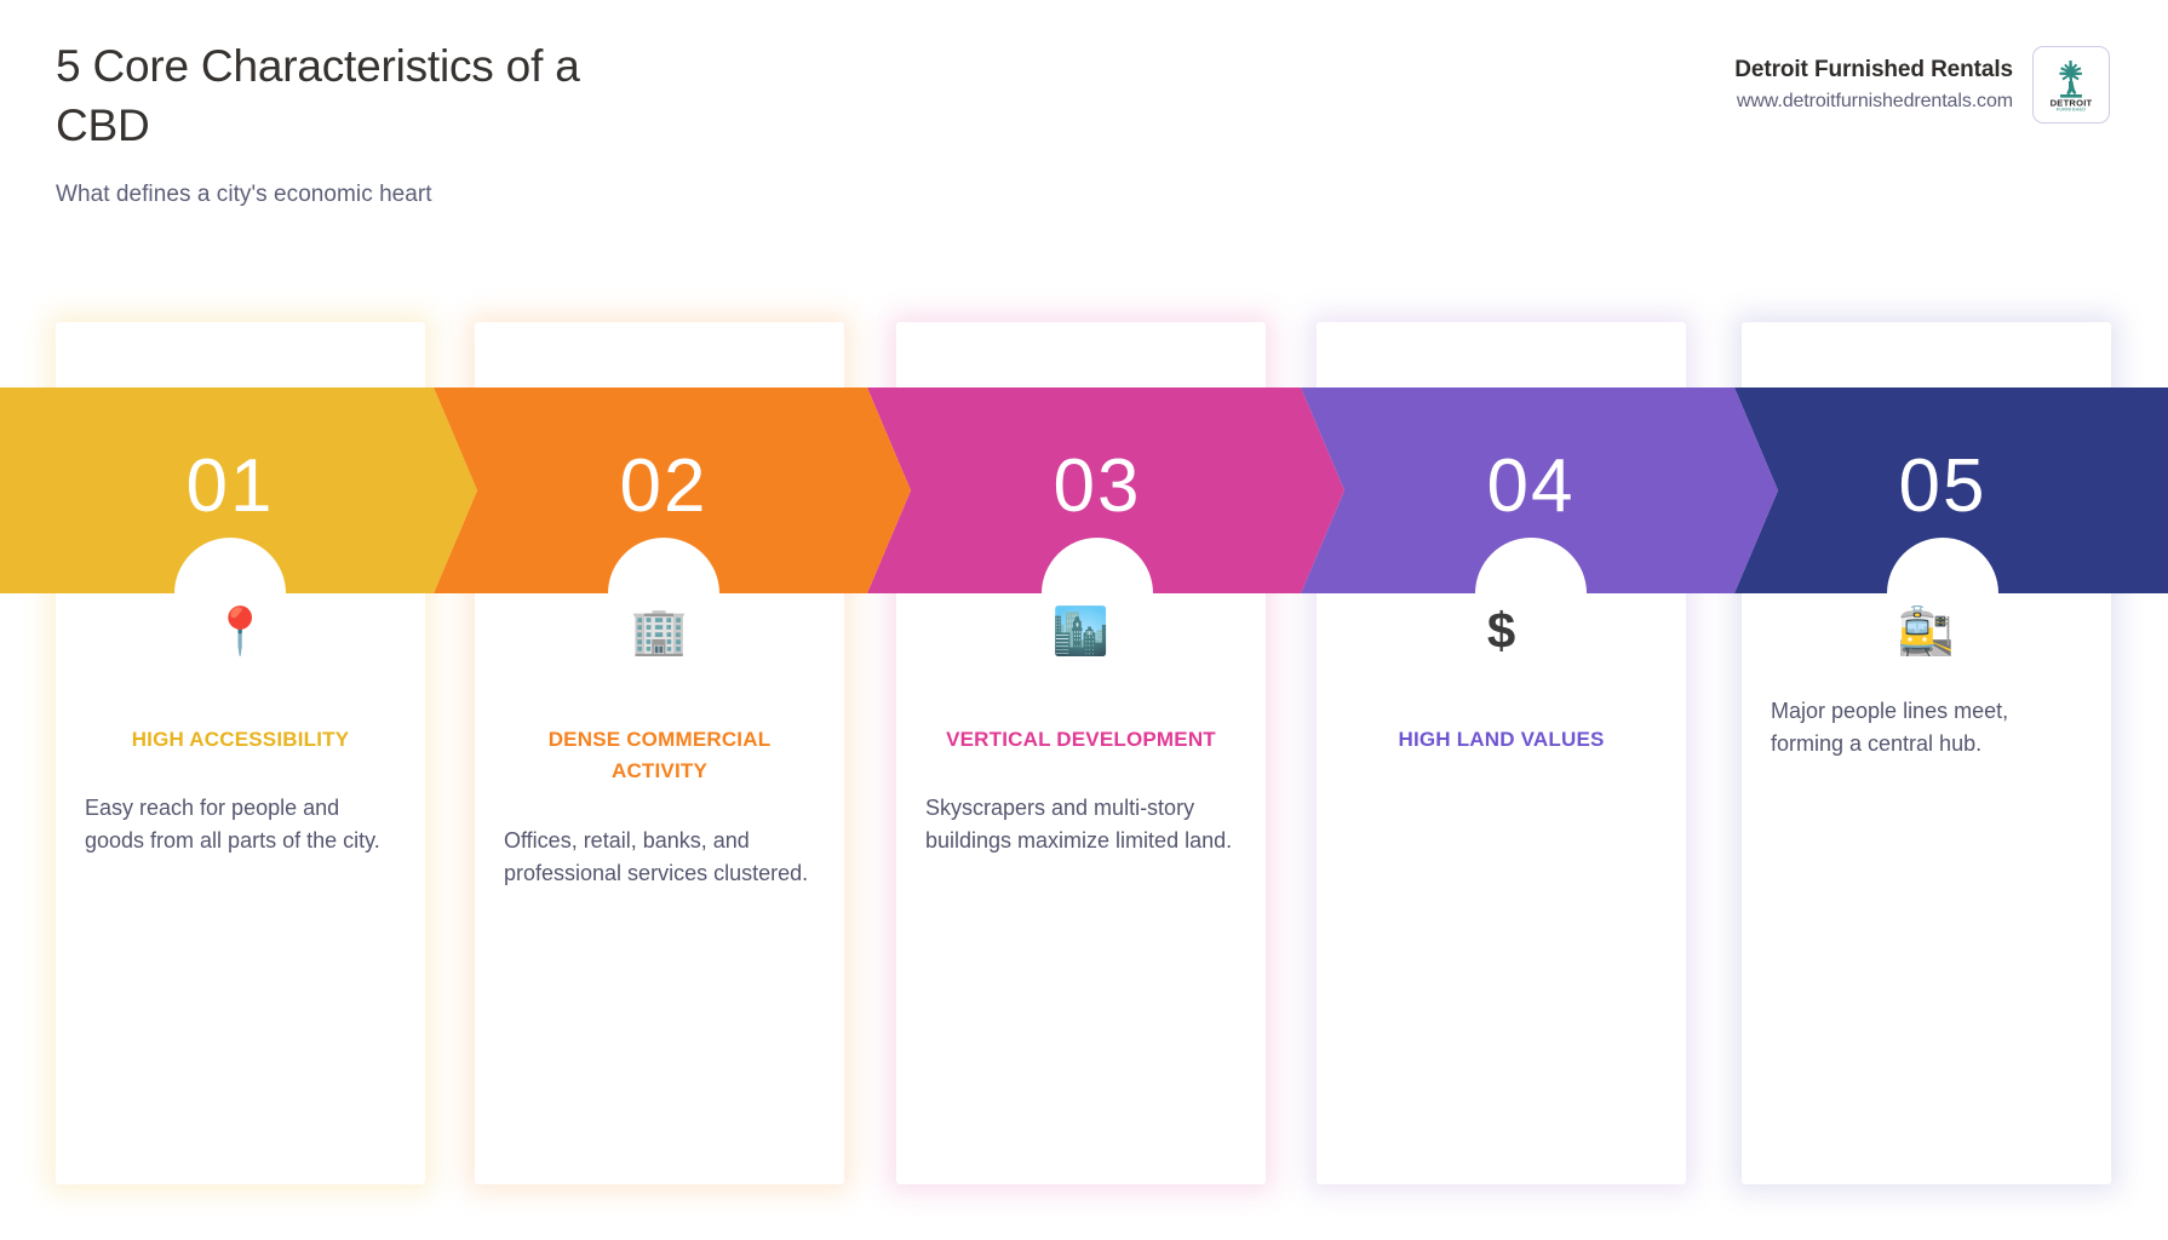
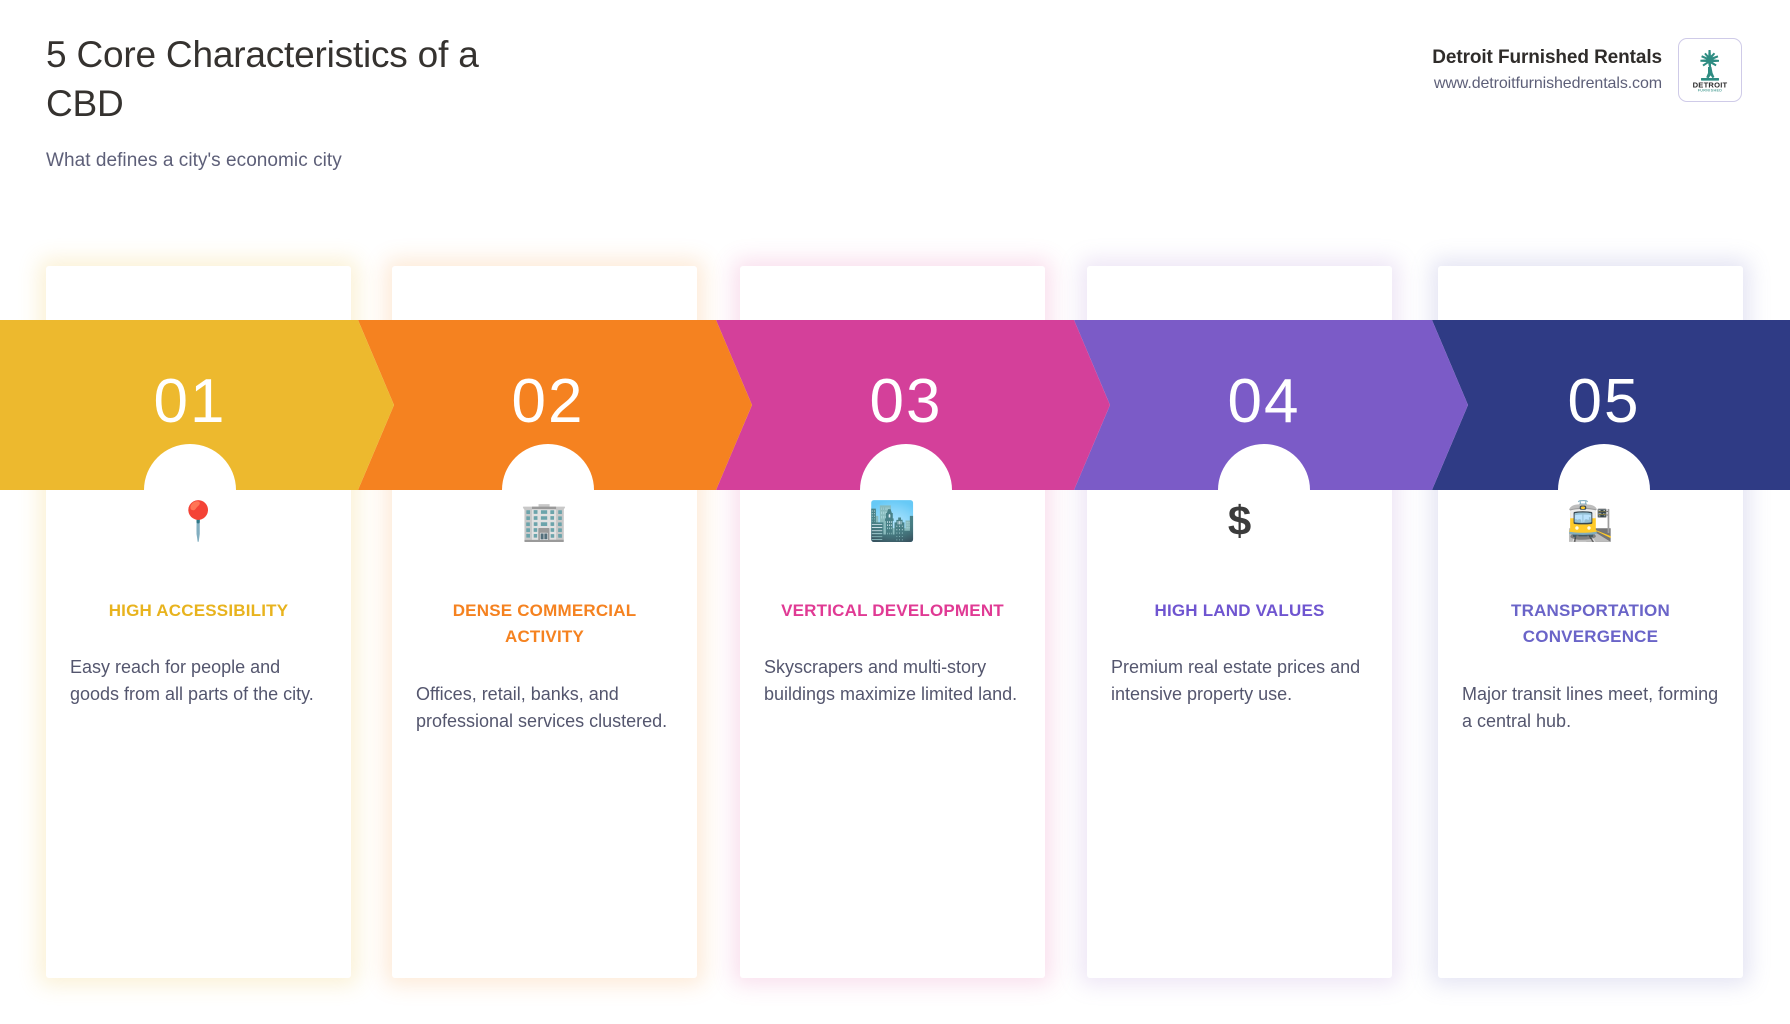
  5 Core Characteristics of a CBD
- What defines a city's economic heart
+ What defines a city's economic city
  Detroit Furnished Rentals
  www.detroitfurnishedrentals.com
  DETROIT
  📍
  HIGH ACCESSIBILITY
  Easy reach for people and goods from all parts of the city.
  🏢
  DENSE COMMERCIAL ACTIVITY
  Offices, retail, banks, and professional services clustered.
  🏙️
  VERTICAL DEVELOPMENT
  Skyscrapers and multi-story buildings maximize limited land.
  $
  HIGH LAND VALUES
+ Premium real estate prices and intensive property use.
  🚉
+ TRANSPORTATION CONVERGENCE
- Major people lines meet, forming a central hub.
+ Major transit lines meet, forming a central hub.
  01
  02
  03
  04
  05
